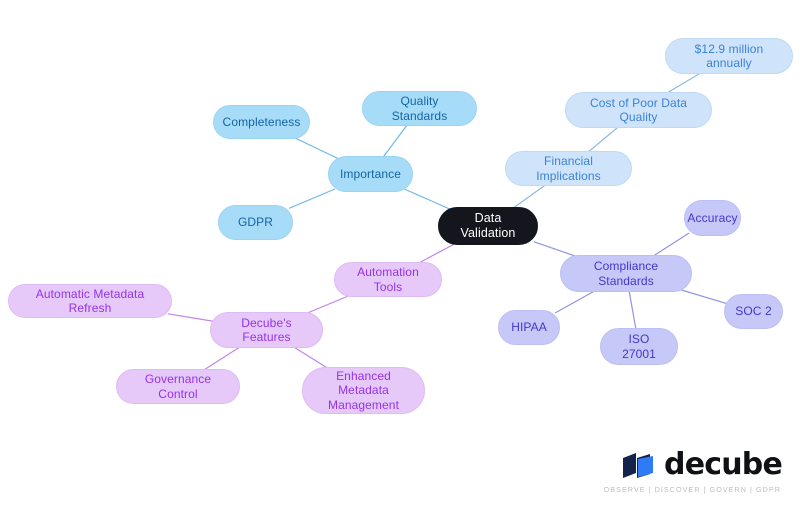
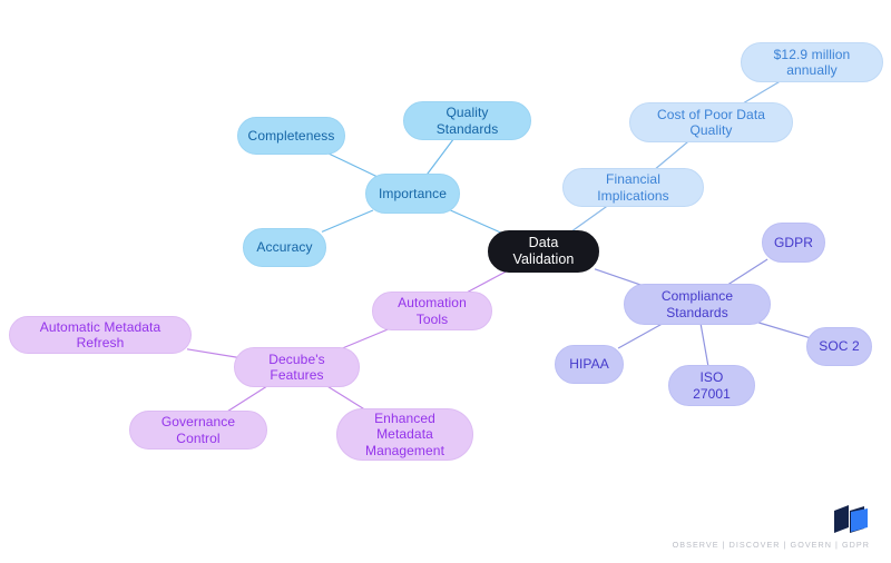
  Data Validation
  Importance
  Completeness
- GDPR
+ Accuracy
  Quality Standards
  Financial Implications
  Cost of Poor Data Quality
  $12.9 million annually
  Compliance Standards
- Accuracy
+ GDPR
  SOC 2
  ISO 27001
  HIPAA
  Automation Tools
  Decube's Features
  Automatic Metadata Refresh
  Governance Control
  Enhanced Metadata
  Management
- decube
  OBSERVE | DISCOVER | GOVERN | GDPR
